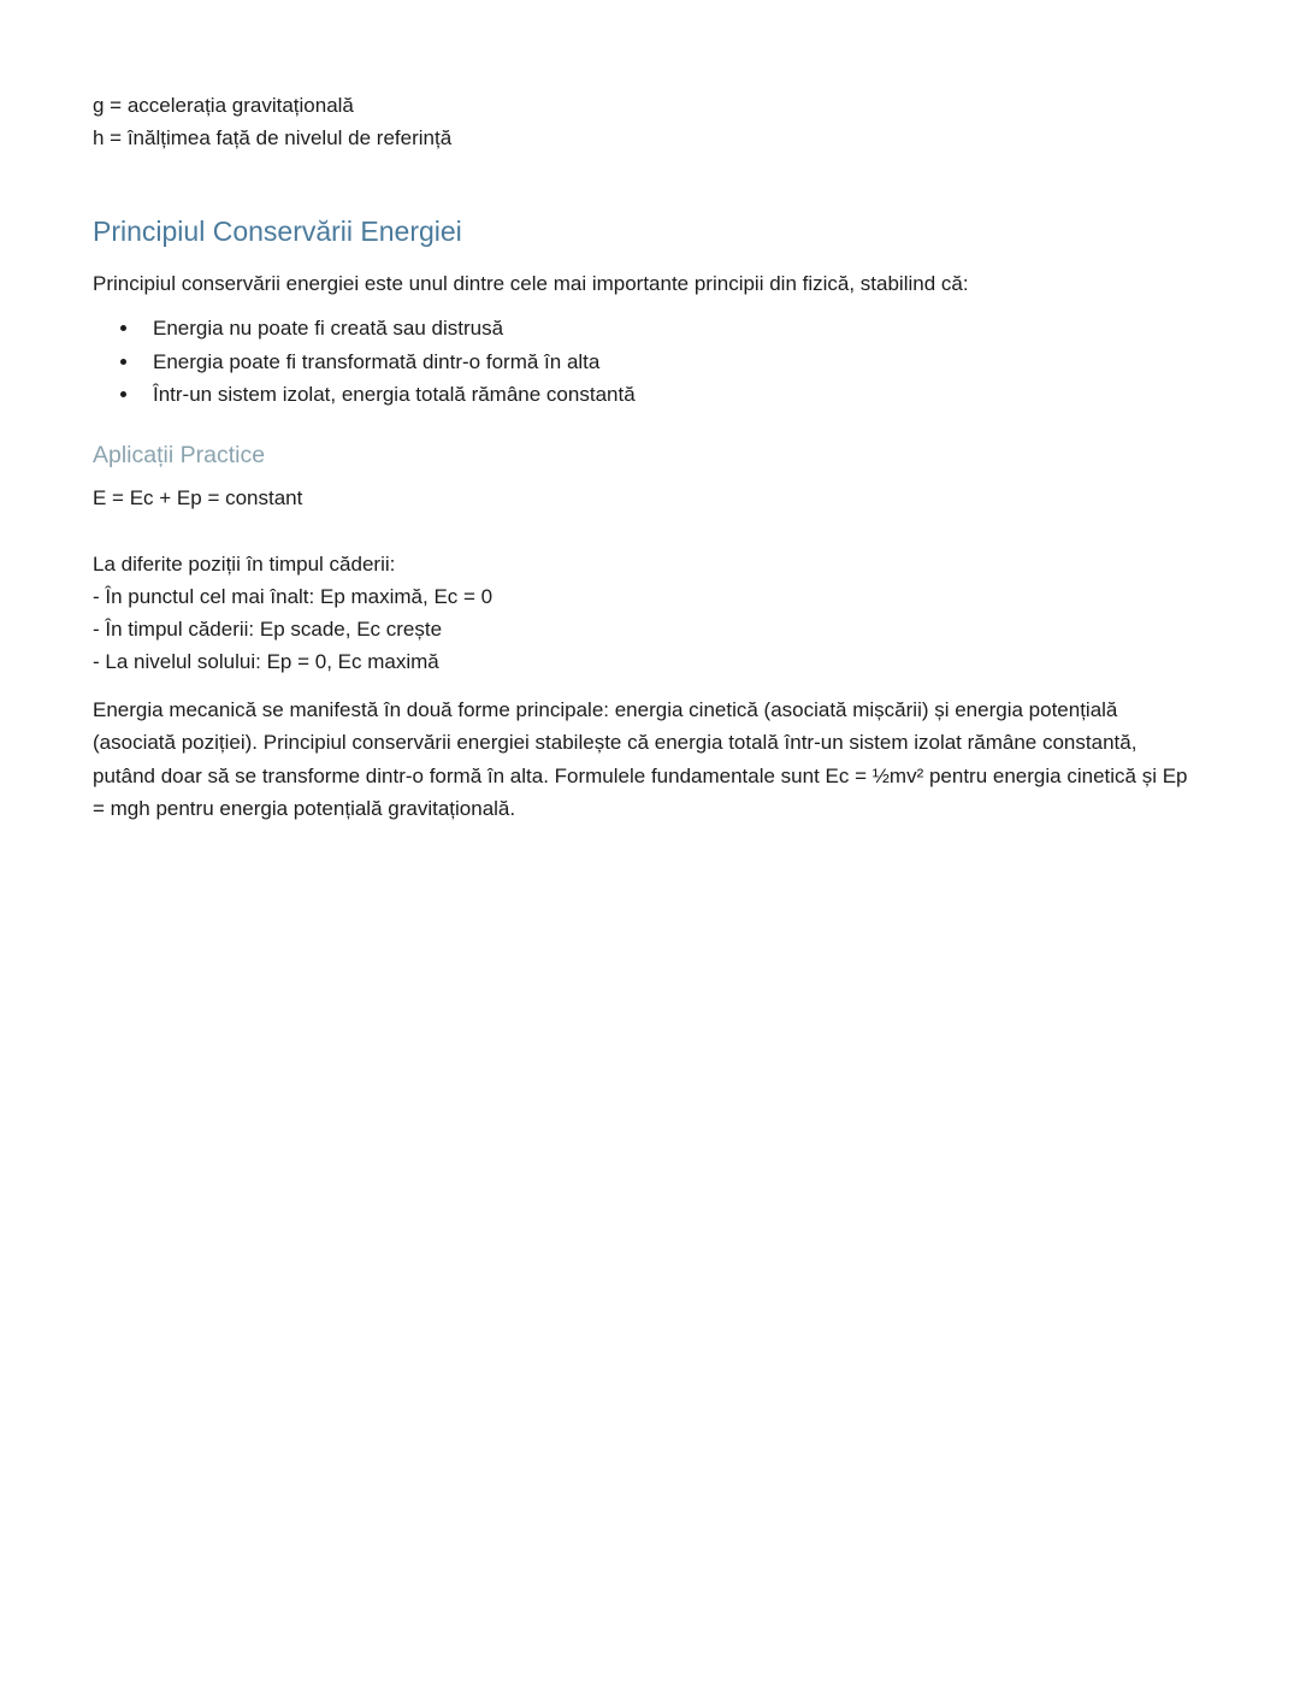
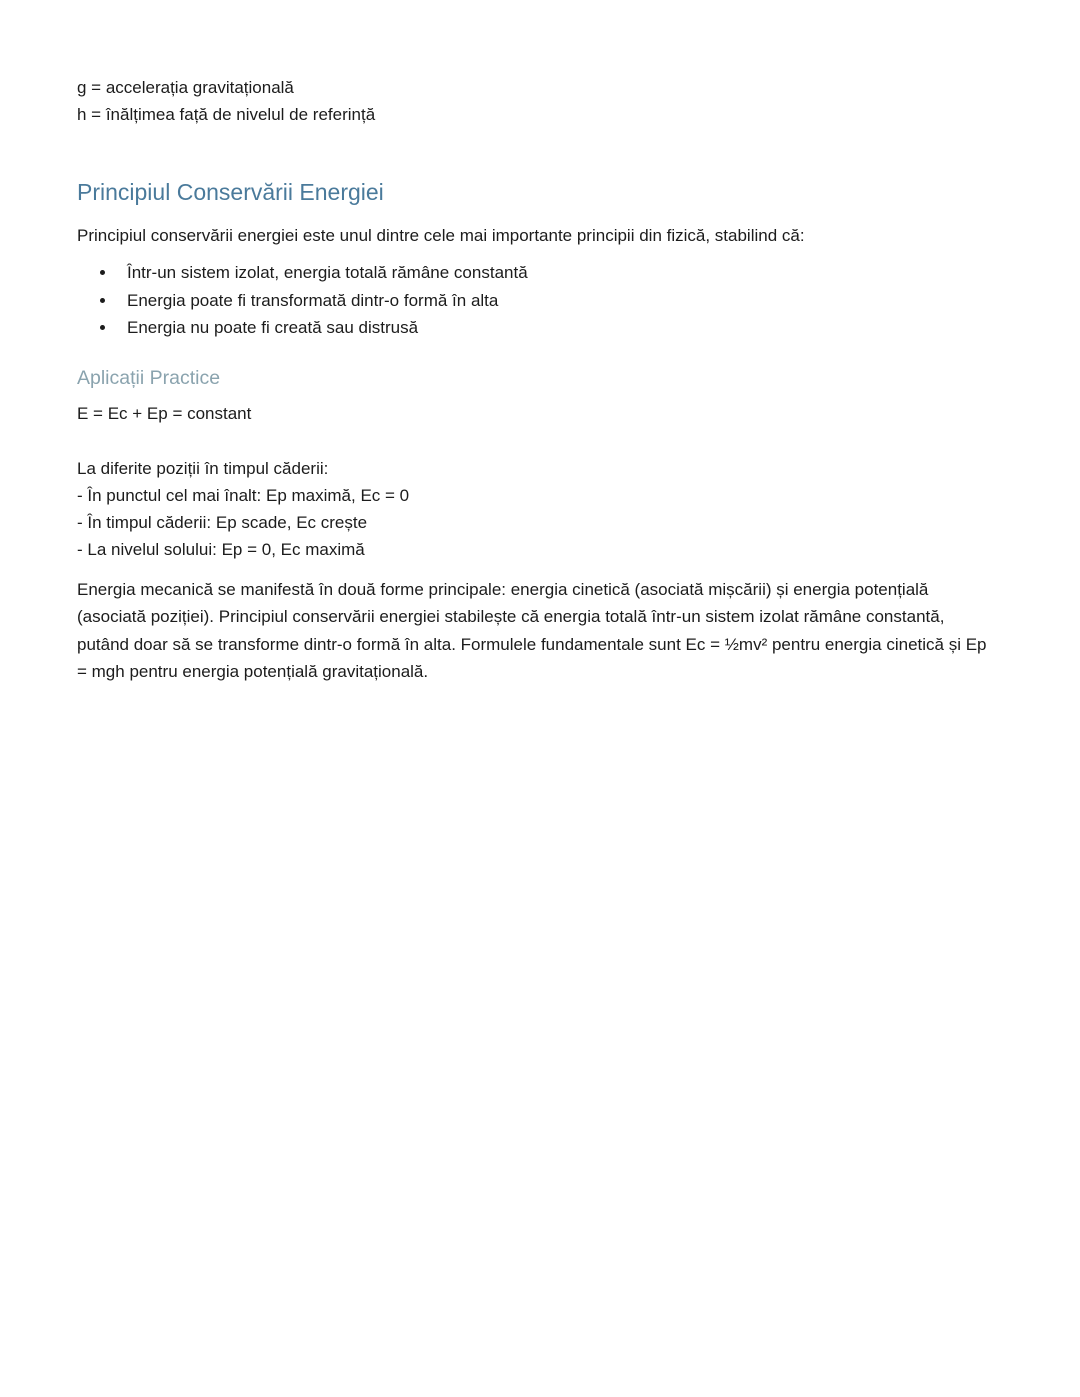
  g = accelerația gravitațională
  h = înălțimea față de nivelul de referință
  Principiul Conservării Energiei
  Principiul conservării energiei este unul dintre cele mai importante principii din fizică, stabilind că:
- Energia nu poate fi creată sau distrusă
+ Într-un sistem izolat, energia totală rămâne constantă
  Energia poate fi transformată dintr-o formă în alta
- Într-un sistem izolat, energia totală rămâne constantă
+ Energia nu poate fi creată sau distrusă
  Aplicații Practice
  E = Ec + Ep = constant
  La diferite poziții în timpul căderii:
  - În punctul cel mai înalt: Ep maximă, Ec = 0
  - În timpul căderii: Ep scade, Ec crește
  - La nivelul solului: Ep = 0, Ec maximă
  Energia mecanică se manifestă în două forme principale: energia cinetică (asociată mișcării) și energia potențială (asociată poziției). Principiul conservării energiei stabilește că energia totală într-un sistem izolat rămâne constantă, putând doar să se transforme dintr-o formă în alta. Formulele fundamentale sunt Ec = ½mv² pentru energia cinetică și Ep = mgh pentru energia potențială gravitațională.
